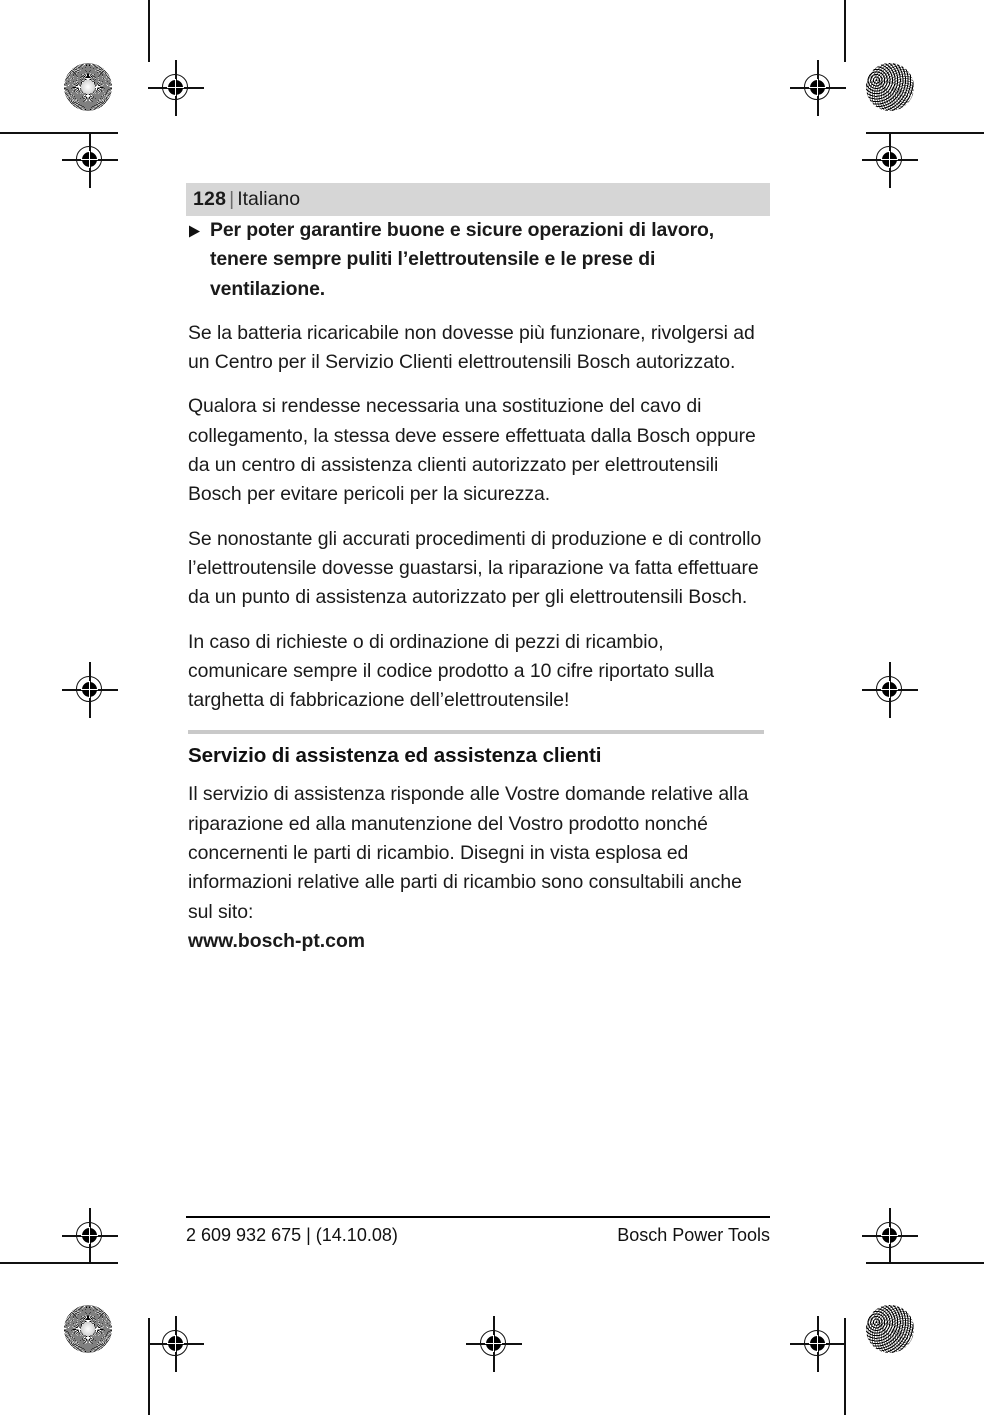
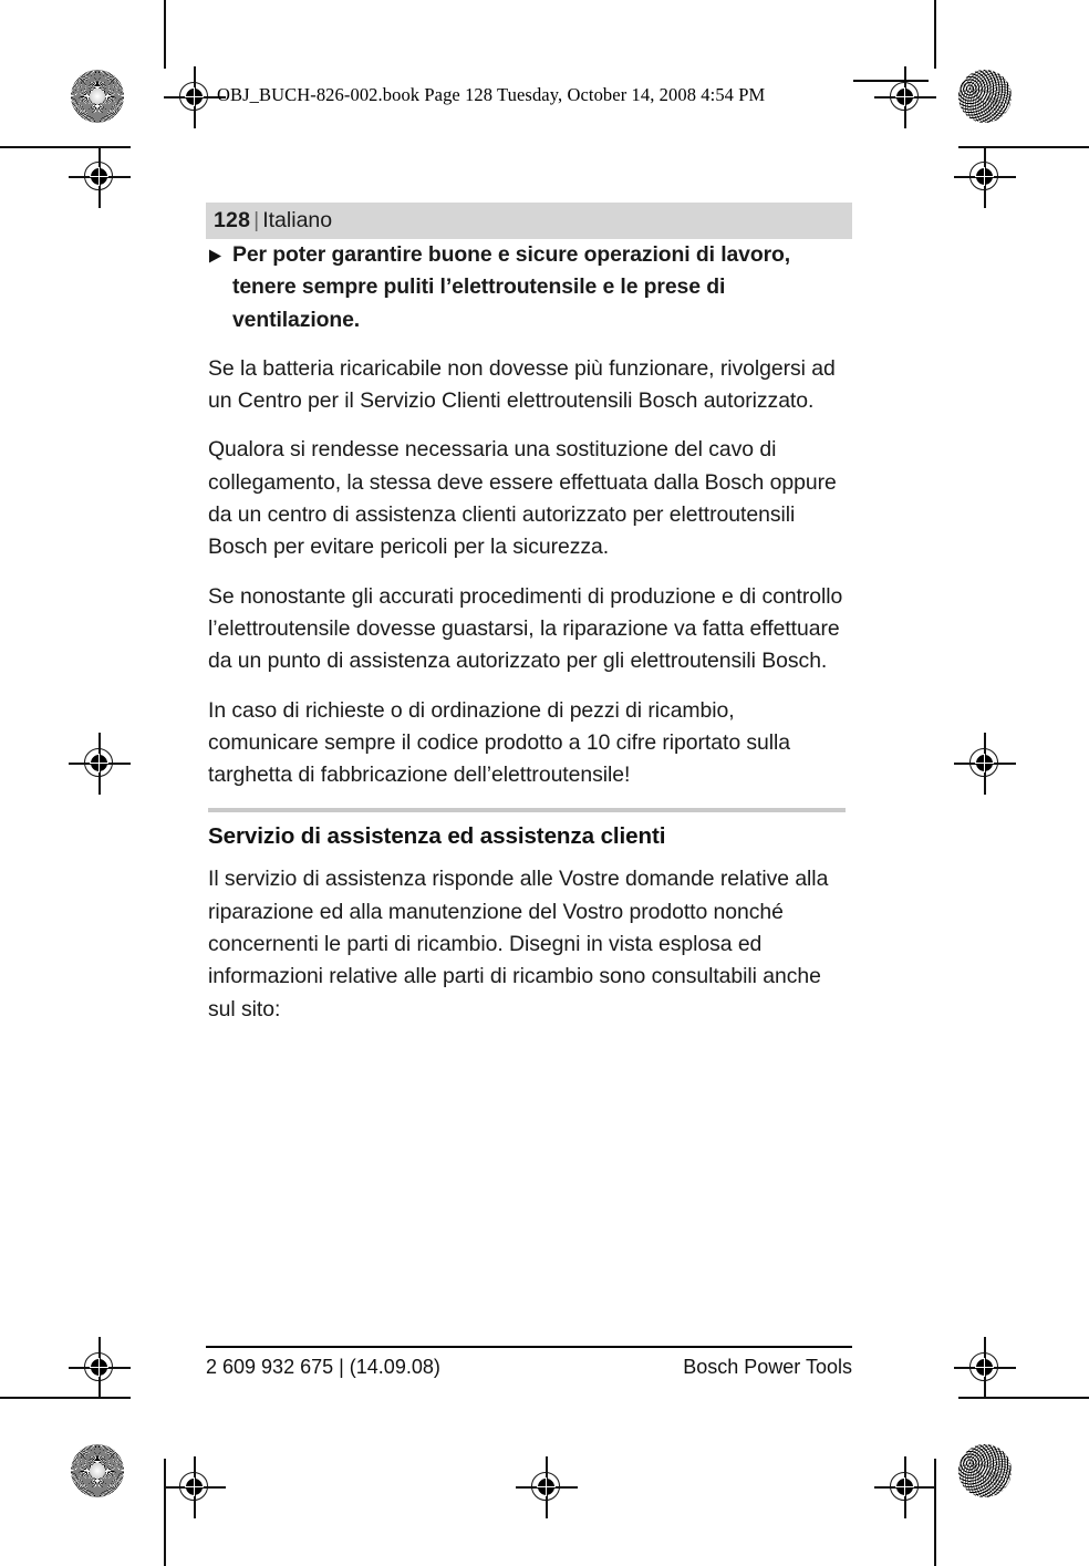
+ OBJ_BUCH-826-002.book Page 128 Tuesday, October 14, 2008 4:54 PM
  128 | Italiano
  Per poter garantire buone e sicure operazioni di lavoro, tenere sempre puliti l’elettroutensile e le prese di ventilazione.
  Se la batteria ricaricabile non dovesse più funzionare, rivolgersi ad un Centro per il Servizio Clienti elettroutensili Bosch autorizzato.
  Qualora si rendesse necessaria una sostituzione del cavo di collegamento, la stessa deve essere effettuata dalla Bosch oppure da un centro di assistenza clienti autorizzato per elettroutensili Bosch per evitare pericoli per la sicurezza.
  Se nonostante gli accurati procedimenti di produzione e di controllo l’elettroutensile dovesse guastarsi, la riparazione va fatta effettuare da un punto di assistenza autorizzato per gli elettroutensili Bosch.
  In caso di richieste o di ordinazione di pezzi di ricambio, comunicare sempre il codice prodotto a 10 cifre riportato sulla targhetta di fabbricazione dell’elettroutensile!
  Servizio di assistenza ed assistenza clienti
  Il servizio di assistenza risponde alle Vostre domande relative alla riparazione ed alla manutenzione del Vostro prodotto nonché concernenti le parti di ricambio. Disegni in vista esplosa ed informazioni relative alle parti di ricambio sono consultabili anche sul sito:
- www.bosch-pt.com
- 2 609 932 675 | (14.10.08)
+ 2 609 932 675 | (14.09.08)
  Bosch Power Tools
